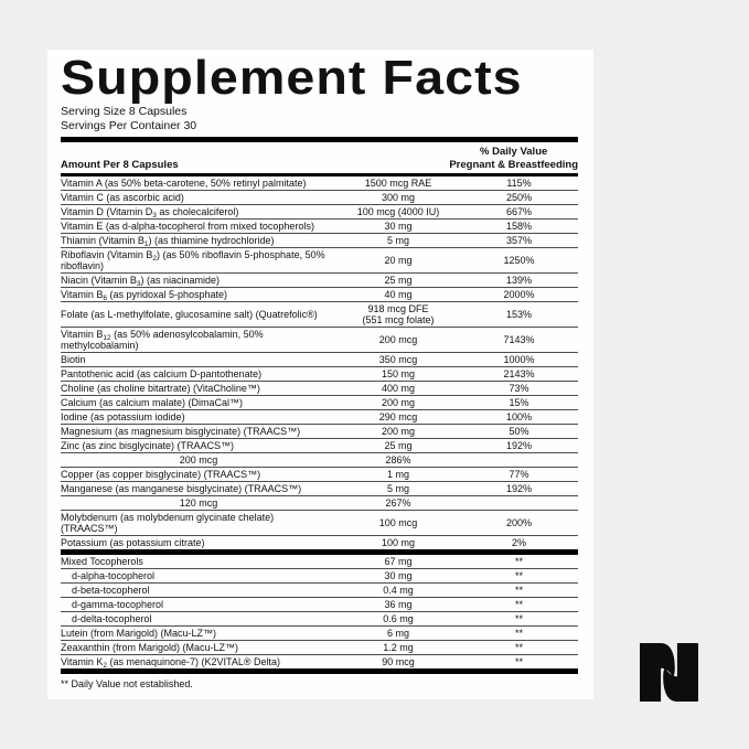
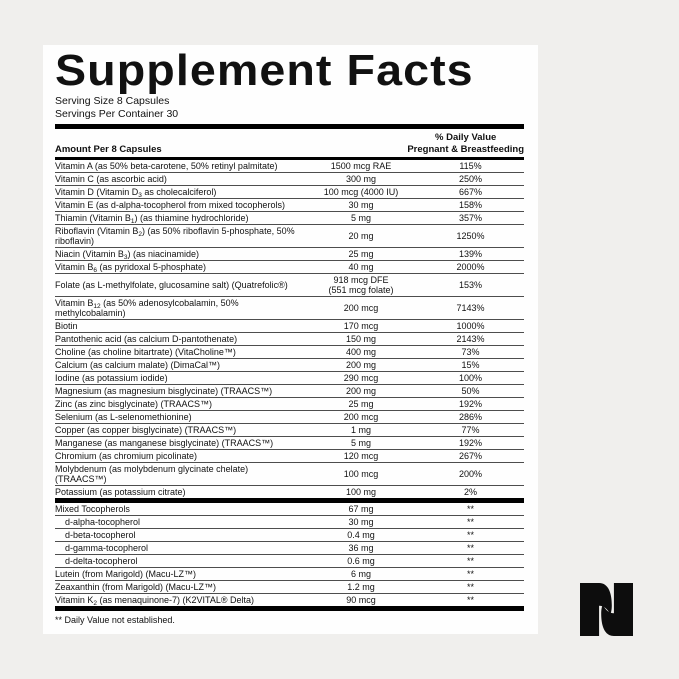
  Supplement Facts
  Serving Size 8 Capsules
  Servings Per Container 30
  Amount Per 8 Capsules
  % Daily Value
  Pregnant & Breastfeeding
  Vitamin A (as 50% beta-carotene, 50% retinyl palmitate)
  1500 mcg RAE
  115%
  Vitamin C (as ascorbic acid)
  300 mg
  250%
  Vitamin D (Vitamin D as cholecalciferol)
  100 mcg (4000 IU)
  667%
  Vitamin E (as d-alpha-tocopherol from mixed tocopherols)
  30 mg
  158%
  Thiamin (Vitamin B ) (as thiamine hydrochloride)
  5 mg
  357%
  Riboflavin (Vitamin B ) (as 50% riboflavin 5-phosphate, 50% riboflavin)
  20 mg
  1250%
  Niacin (Vitamin B ) (as niacinamide)
  25 mg
  139%
  Vitamin B (as pyridoxal 5-phosphate)
  40 mg
  2000%
  Folate (as L-methylfolate, glucosamine salt) (Quatrefolic®)
  918 mcg DFE
  (551 mcg folate)
  153%
  Vitamin B (as 50% adenosylcobalamin, 50% methylcobalamin)
  200 mcg
  7143%
  Biotin
- 350 mcg
+ 170 mcg
  1000%
  Pantothenic acid (as calcium D-pantothenate)
  150 mg
  2143%
  Choline (as choline bitartrate) (VitaCholine™)
  400 mg
  73%
  Calcium (as calcium malate) (DimaCal™)
  200 mg
  15%
  Iodine (as potassium iodide)
  290 mcg
  100%
  Magnesium (as magnesium bisglycinate) (TRAACS™)
  200 mg
  50%
  Zinc (as zinc bisglycinate) (TRAACS™)
  25 mg
  192%
+ Selenium (as L-selenomethionine)
  200 mcg
  286%
  Copper (as copper bisglycinate) (TRAACS™)
  1 mg
  77%
  Manganese (as manganese bisglycinate) (TRAACS™)
  5 mg
  192%
+ Chromium (as chromium picolinate)
  120 mcg
  267%
  Molybdenum (as molybdenum glycinate chelate) (TRAACS™)
  100 mcg
  200%
  Potassium (as potassium citrate)
  100 mg
  2%
  Mixed Tocopherols
  67 mg
  **
  d-alpha-tocopherol
  30 mg
  **
  d-beta-tocopherol
  0.4 mg
  **
  d-gamma-tocopherol
  36 mg
  **
  d-delta-tocopherol
  0.6 mg
  **
  Lutein (from Marigold) (Macu-LZ™)
  6 mg
  **
  Zeaxanthin (from Marigold) (Macu-LZ™)
  1.2 mg
  **
  Vitamin K (as menaquinone-7) (K2VITAL® Delta)
  90 mcg
  **
  ** Daily Value not established.
